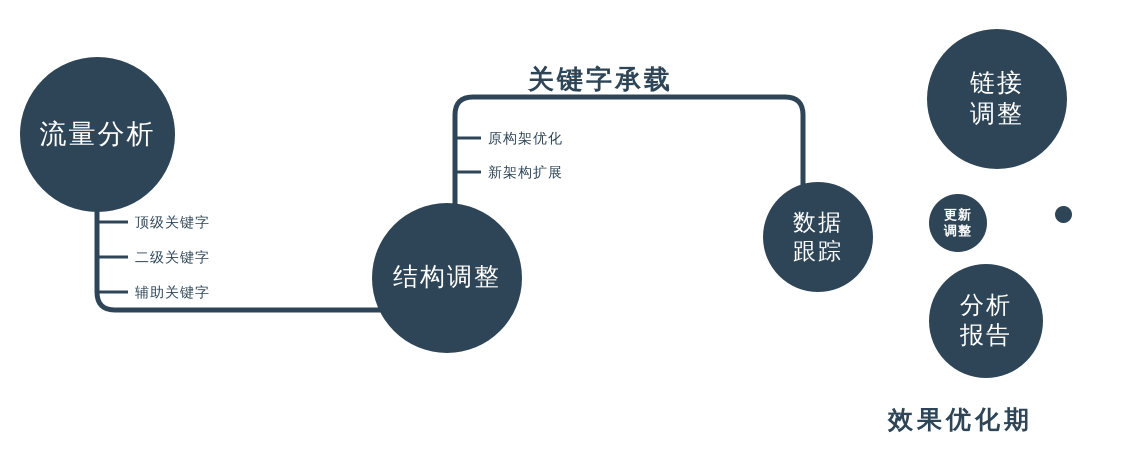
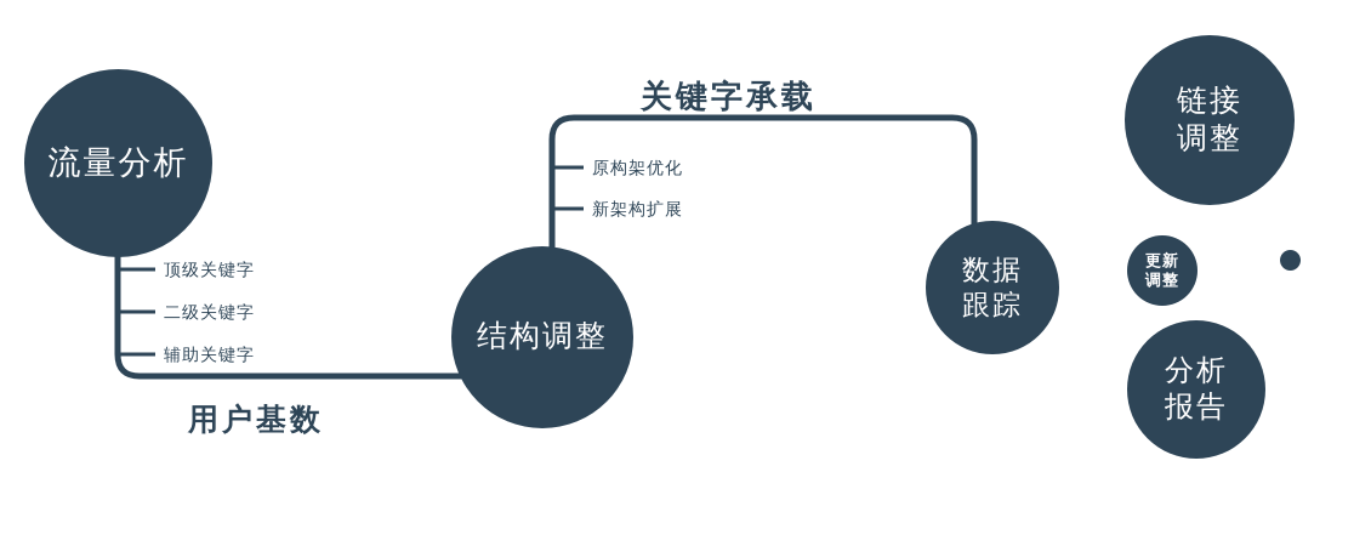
  流量分析
  结构调整
  数据
  跟踪
  链接
  调整
  更新
  调整
  分析
  报告
+ 用户基数
  关键字承载
  顶级关键字
  二级关键字
  辅助关键字
  原构架优化
  新架构扩展
- 效果优化期
